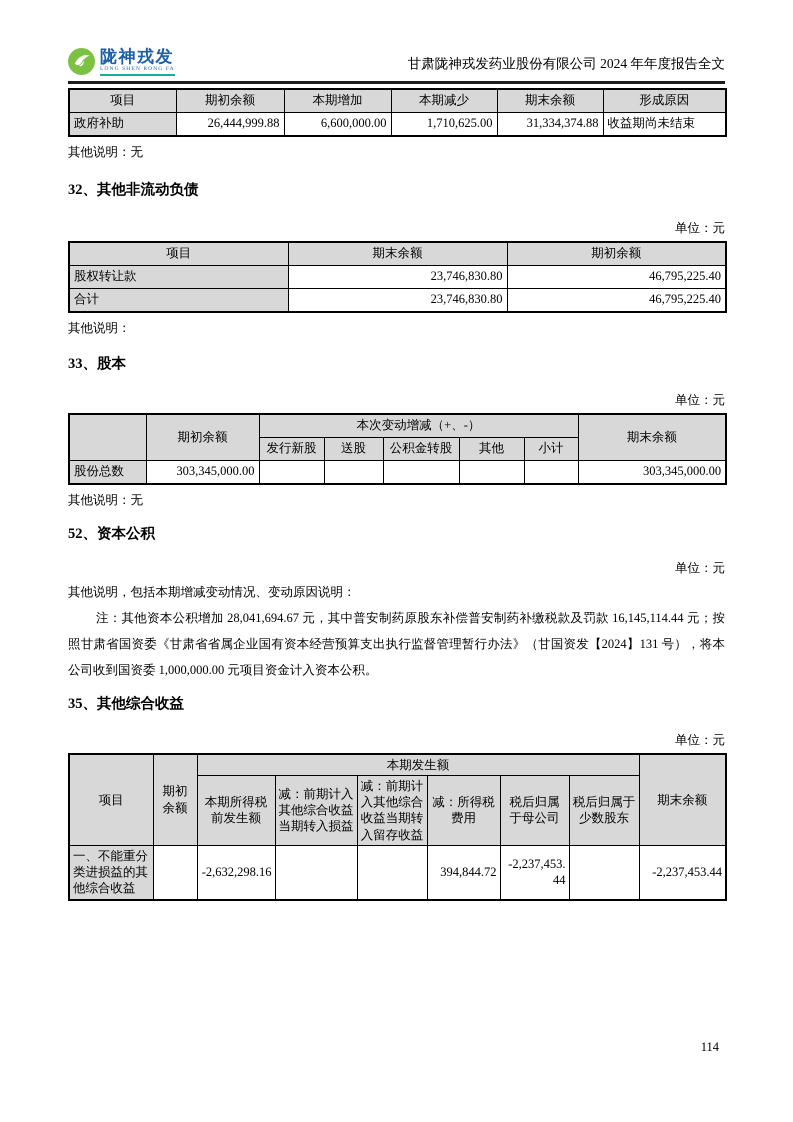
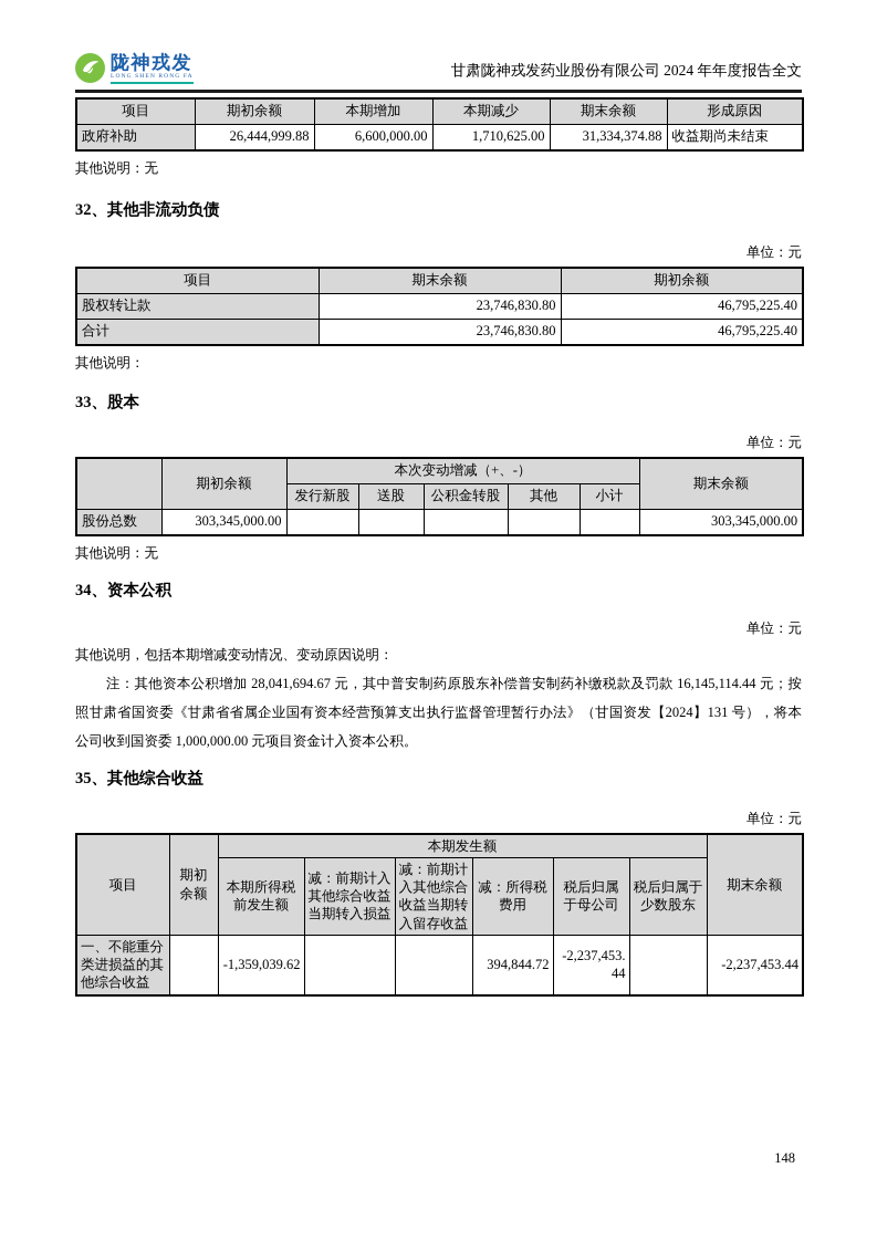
  陇神戎发
  甘肃陇神戎发药业股份有限公司 2024 年年度报告全文
  项目	期初余额	本期增加	本期减少	期末余额	形成原因
  政府补助	26,444,999.88	6,600,000.00	1,710,625.00	31,334,374.88	收益期尚未结束
  其他说明：无
  32、其他非流动负债
  单位：元
  项目	期末余额	期初余额
  股权转让款	23,746,830.80	46,795,225.40
  合计	23,746,830.80	46,795,225.40
  其他说明：
  33、股本
  单位：元
  	期初余额	本次变动增减（+、-）	期末余额
  发行新股	送股	公积金转股	其他	小计
  股份总数	303,345,000.00						303,345,000.00
  其他说明：无
- 52、资本公积
+ 34、资本公积
  单位：元
  其他说明，包括本期增减变动情况、变动原因说明：
  注：其他资本公积增加 28,041,694.67 元，其中普安制药原股东补偿普安制药补缴税款及罚款 16,145,114.44 元；按照甘肃省国资委《甘肃省省属企业国有资本经营预算支出执行监督管理暂行办法》（甘国资发【2024】131 号），将本公司收到国资委 1,000,000.00 元项目资金计入资本公积。
  35、其他综合收益
  单位：元
  项目	期初余额	本期发生额	期末余额
  本期所得税前发生额	减：前期计入其他综合收益当期转入损益	减：前期计入其他综合收益当期转入留存收益	减：所得税费用	税后归属于母公司	税后归属于少数股东
- 一、不能重分类进损益的其他综合收益		-2,632,298.16			394,844.72	-2,237,453.44		-2,237,453.44
+ 一、不能重分类进损益的其他综合收益		-1,359,039.62			394,844.72	-2,237,453.44		-2,237,453.44
- 114
+ 148
